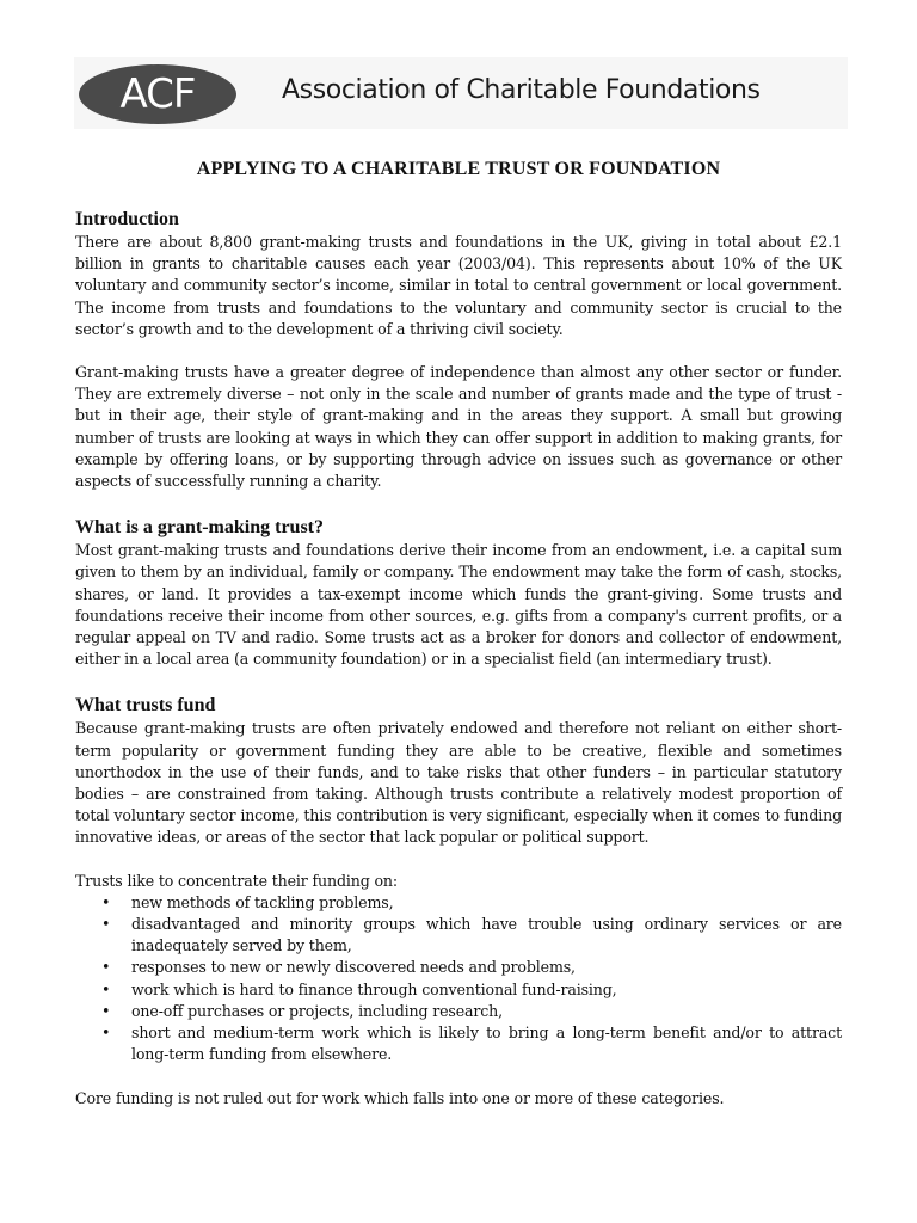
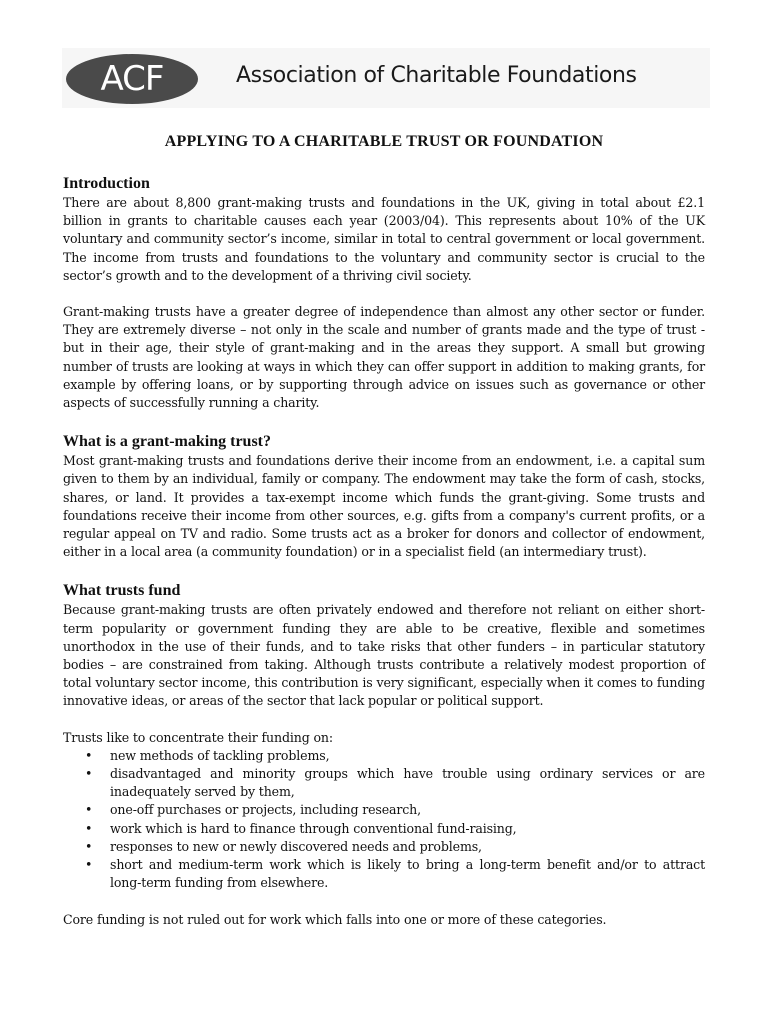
  ACF
  Association of Charitable Foundations
  APPLYING TO A CHARITABLE TRUST OR FOUNDATION
  Introduction
  There are about 8,800 grant-making trusts and foundations in the UK, giving in total about £2.1 billion in grants to charitable causes each year (2003/04). This represents about 10% of the UK voluntary and community sector’s income, similar in total to central government or local government. The income from trusts and foundations to the voluntary and community sector is crucial to the sector’s growth and to the development of a thriving civil society.
  Grant-making trusts have a greater degree of independence than almost any other sector or funder. They are extremely diverse – not only in the scale and number of grants made and the type of trust - but in their age, their style of grant-making and in the areas they support. A small but growing number of trusts are looking at ways in which they can offer support in addition to making grants, for example by offering loans, or by supporting through advice on issues such as governance or other aspects of successfully running a charity.
  What is a grant-making trust?
  Most grant-making trusts and foundations derive their income from an endowment, i.e. a capital sum given to them by an individual, family or company. The endowment may take the form of cash, stocks, shares, or land. It provides a tax-exempt income which funds the grant-giving. Some trusts and foundations receive their income from other sources, e.g. gifts from a company's current profits, or a regular appeal on TV and radio. Some trusts act as a broker for donors and collector of endowment, either in a local area (a community foundation) or in a specialist field (an intermediary trust).
  What trusts fund
  Because grant-making trusts are often privately endowed and therefore not reliant on either short-term popularity or government funding they are able to be creative, flexible and sometimes unorthodox in the use of their funds, and to take risks that other funders – in particular statutory bodies – are constrained from taking. Although trusts contribute a relatively modest proportion of total voluntary sector income, this contribution is very significant, especially when it comes to funding innovative ideas, or areas of the sector that lack popular or political support.
  Trusts like to concentrate their funding on:
  •
  new methods of tackling problems,
  •
  disadvantaged and minority groups which have trouble using ordinary services or are inadequately served by them,
  •
- responses to new or newly discovered needs and problems,
+ one-off purchases or projects, including research,
  •
  work which is hard to finance through conventional fund-raising,
  •
- one-off purchases or projects, including research,
+ responses to new or newly discovered needs and problems,
  •
  short and medium-term work which is likely to bring a long-term benefit and/or to attract long-term funding from elsewhere.
  Core funding is not ruled out for work which falls into one or more of these categories.
